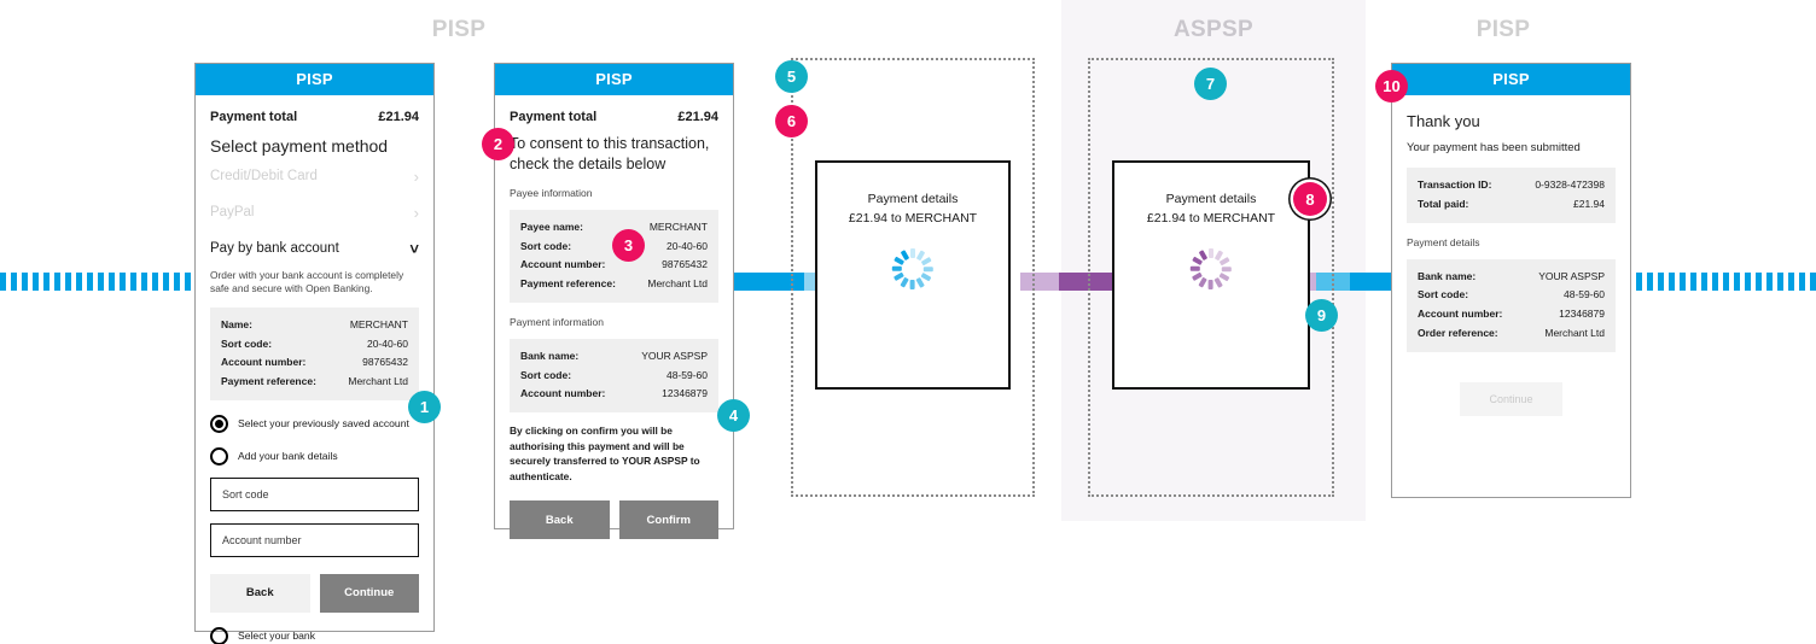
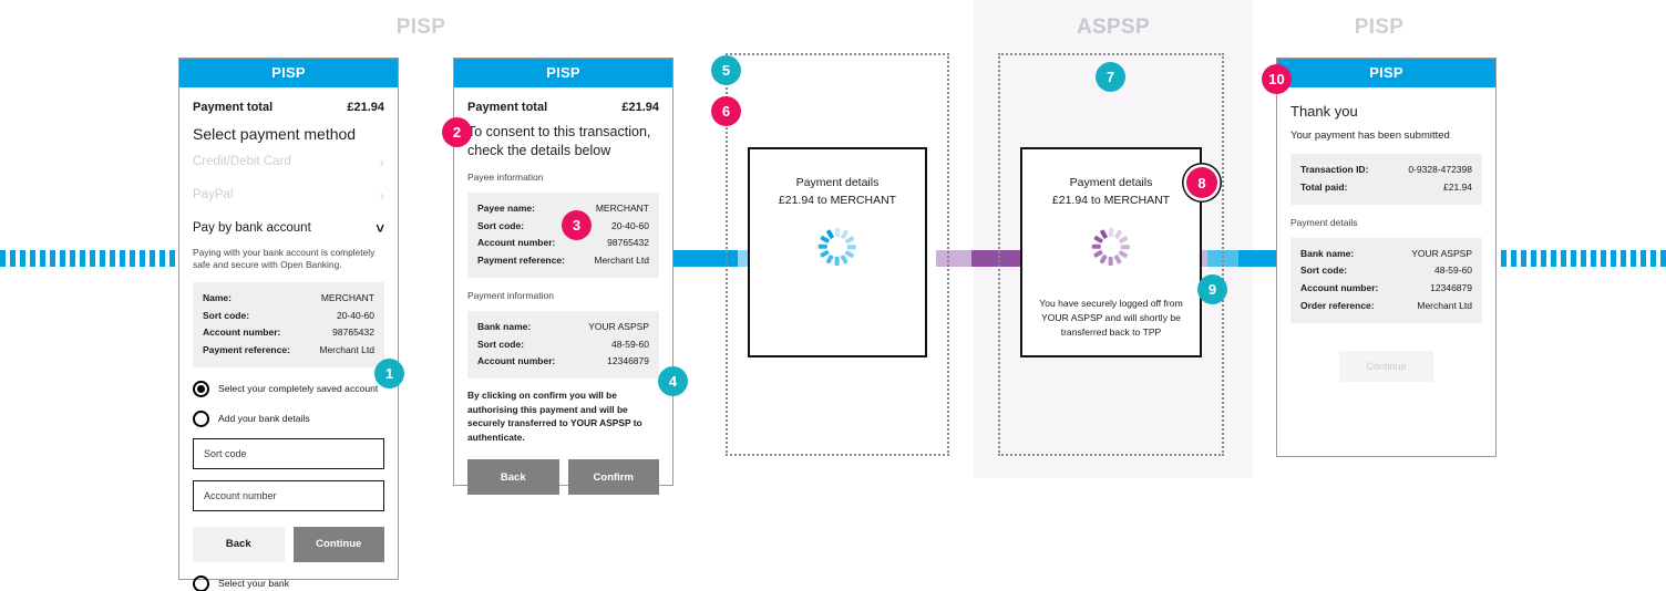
  PISP
  ASPSP
  PISP
  PISP
  Payment total
  £21.94
  Select payment method
  Credit/Debit Card
  ›
  PayPal
  ›
  Pay by bank account
  ˅
- Order with your bank account is completely safe and secure with Open Banking.
+ Paying with your bank account is completely safe and secure with Open Banking.
  Name:
  MERCHANT
  Sort code:
  20-40-60
  Account number:
  98765432
  Payment reference:
  Merchant Ltd
- Select your previously saved account
+ Select your completely saved account
  Add your bank details
  Sort code
  Account number
  Back
  Continue
  Select your bank
  PISP
  Payment total
  £21.94
  o consent to this transaction, check the details below
  Payee information
  Payee name:
  MERCHANT
  Sort code:
  20-40-60
  Account number:
  98765432
  Payment reference:
  Merchant Ltd
  Payment information
  Bank name:
  YOUR ASPSP
  Sort code:
  48-59-60
  Account number:
  12346879
  By clicking on confirm you will be authorising this payment and will be securely transferred to YOUR ASPSP to authenticate.
  Back
  Confirm
  Payment details
  £21.94 to MERCHANT
  Payment details
  £21.94 to MERCHANT
+ You have securely logged off from YOUR ASPSP and will shortly be transferred back to TPP
  PISP
  Thank you
  Your payment has been submitted
  Transaction ID:
  0-9328-472398
  Total paid:
  £21.94
  Payment details
  Bank name:
  YOUR ASPSP
  Sort code:
  48-59-60
  Account number:
  12346879
  Order reference:
  Merchant Ltd
  Continue
  1
  2
  3
  4
  5
  6
  7
  8
  9
  10
